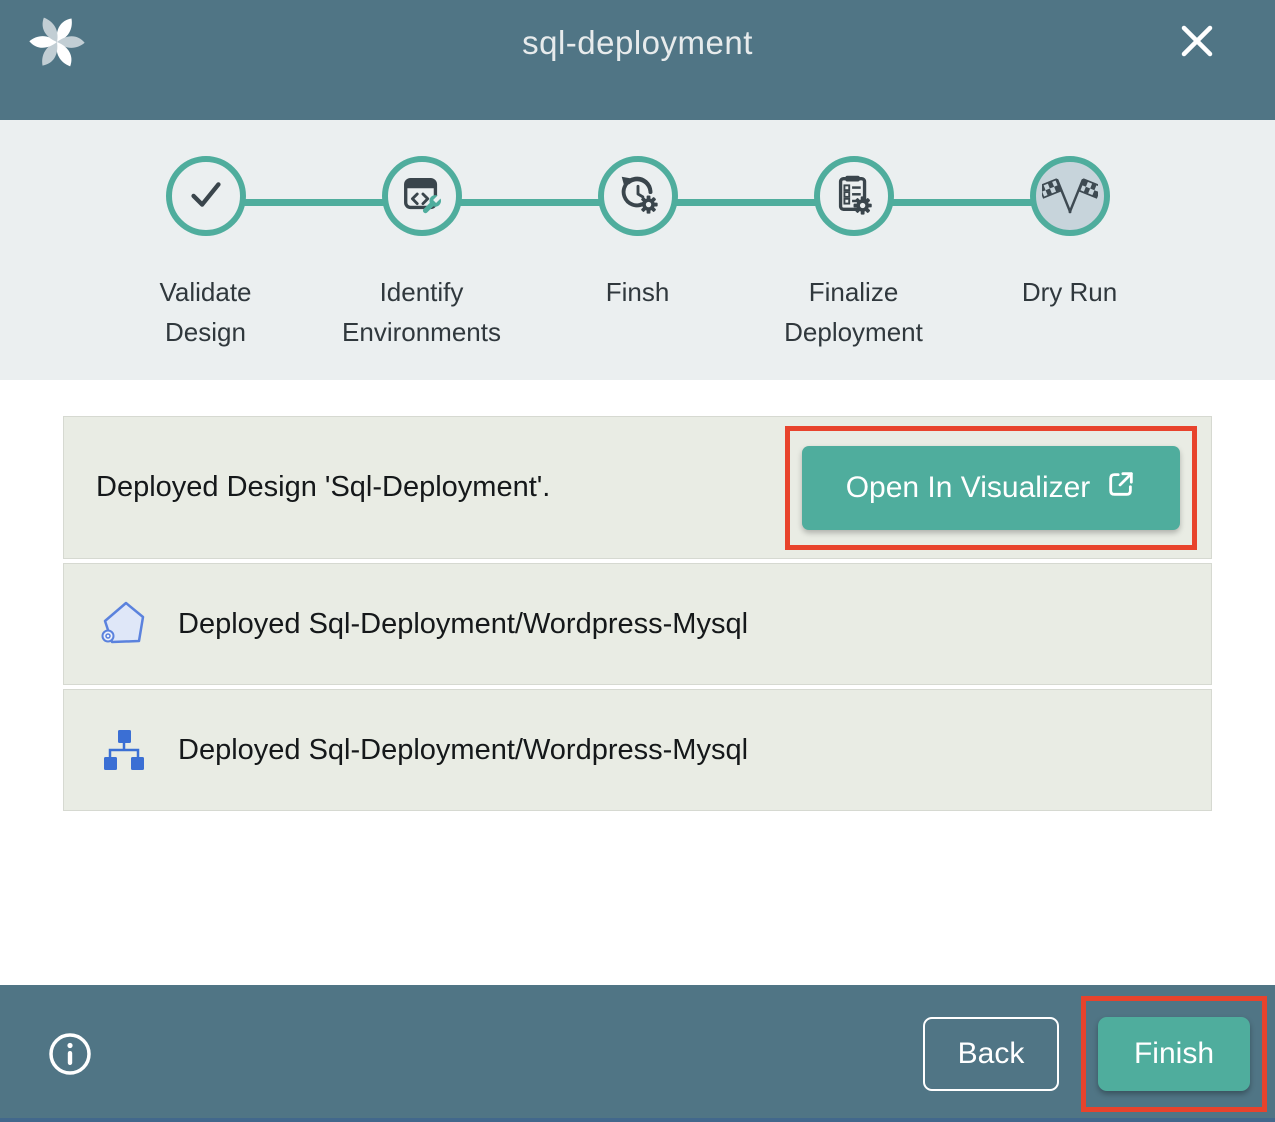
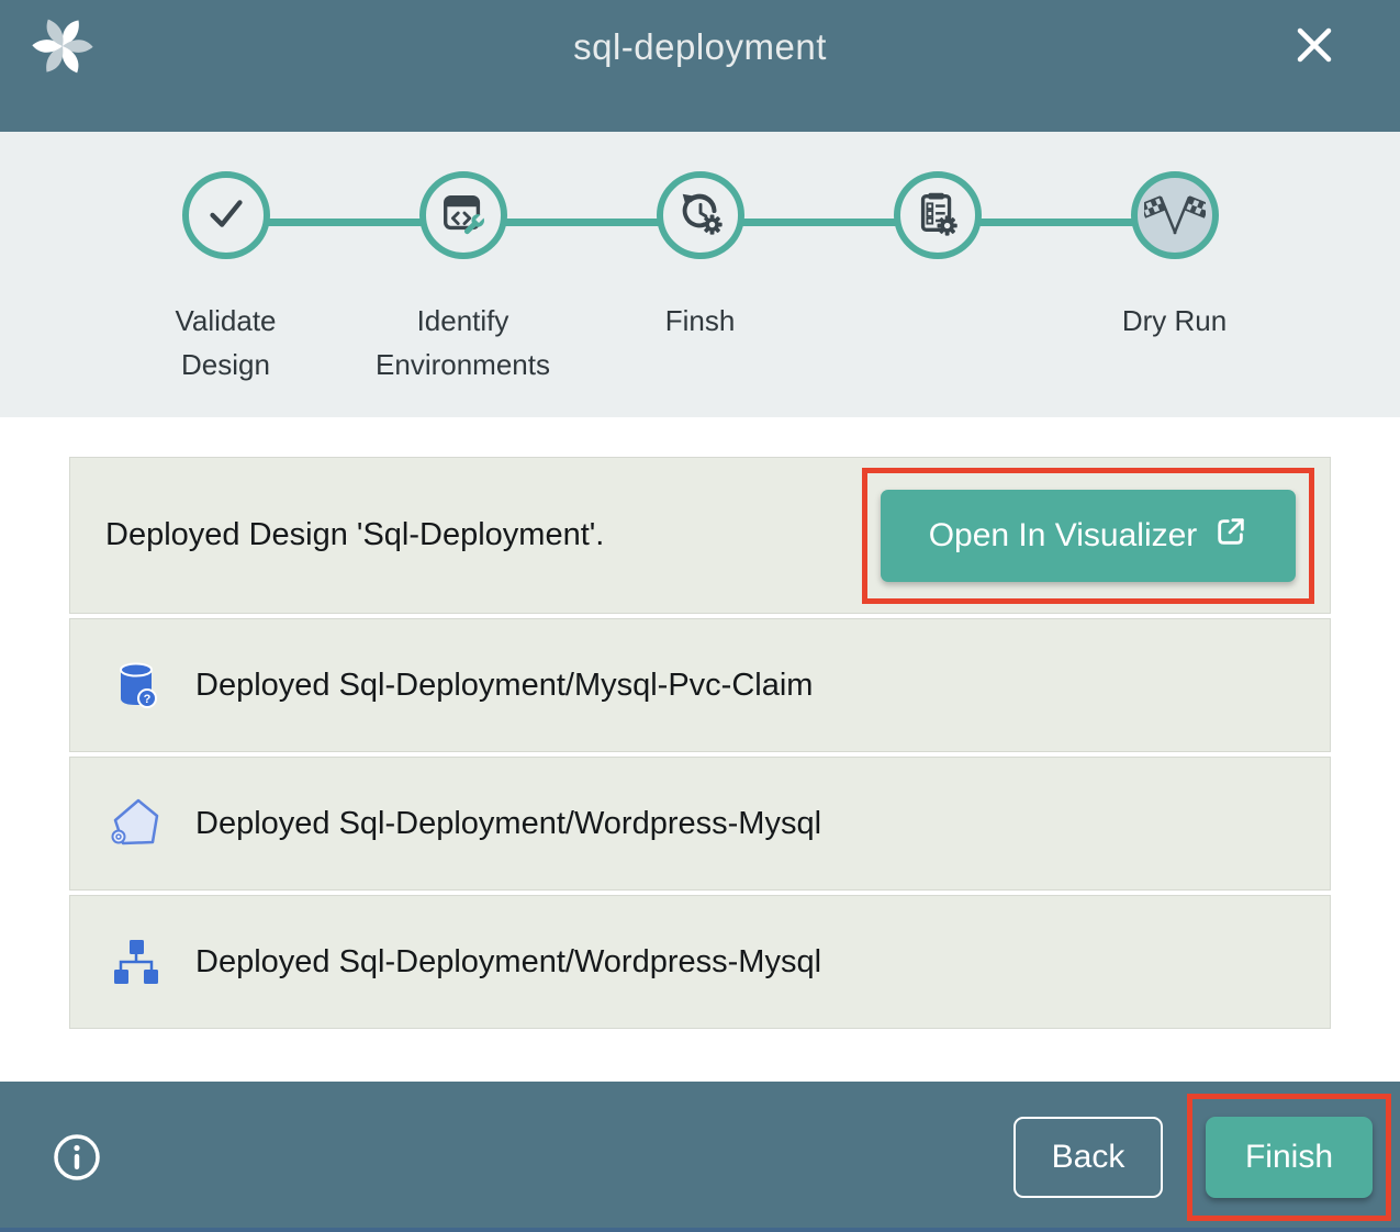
  sql-deployment
  Validate Design
  Identify Environments
  Finsh
- Finalize Deployment
  Dry Run
  Deployed Design 'Sql-Deployment'.
  Open In Visualizer
+ ?
+ Deployed Sql-Deployment/Mysql-Pvc-Claim
  Deployed Sql-Deployment/Wordpress-Mysql
  Deployed Sql-Deployment/Wordpress-Mysql
  Back
  Finish
